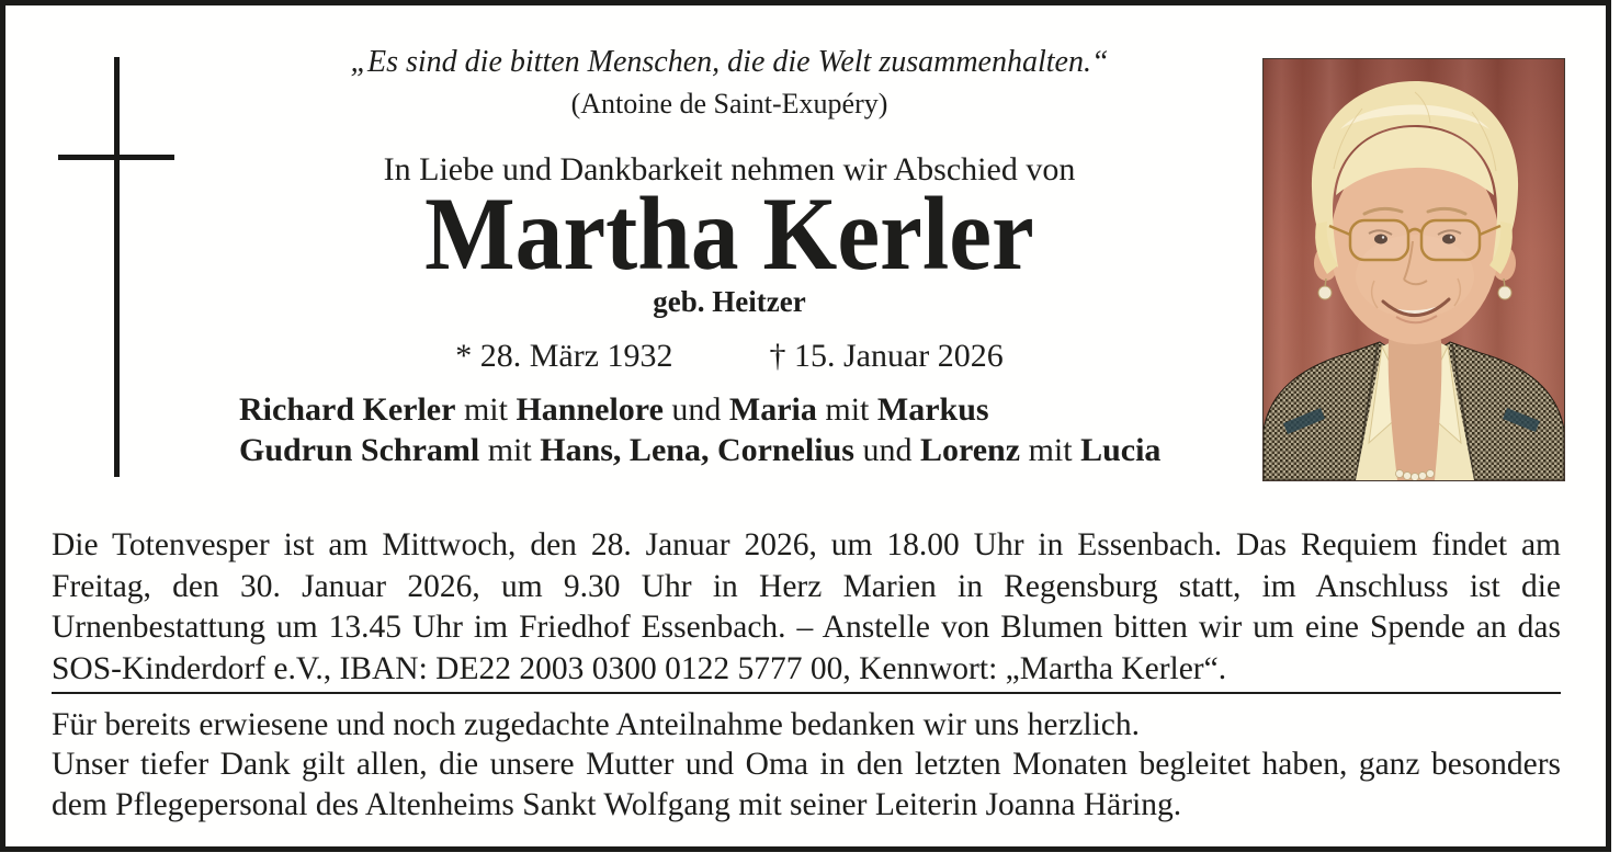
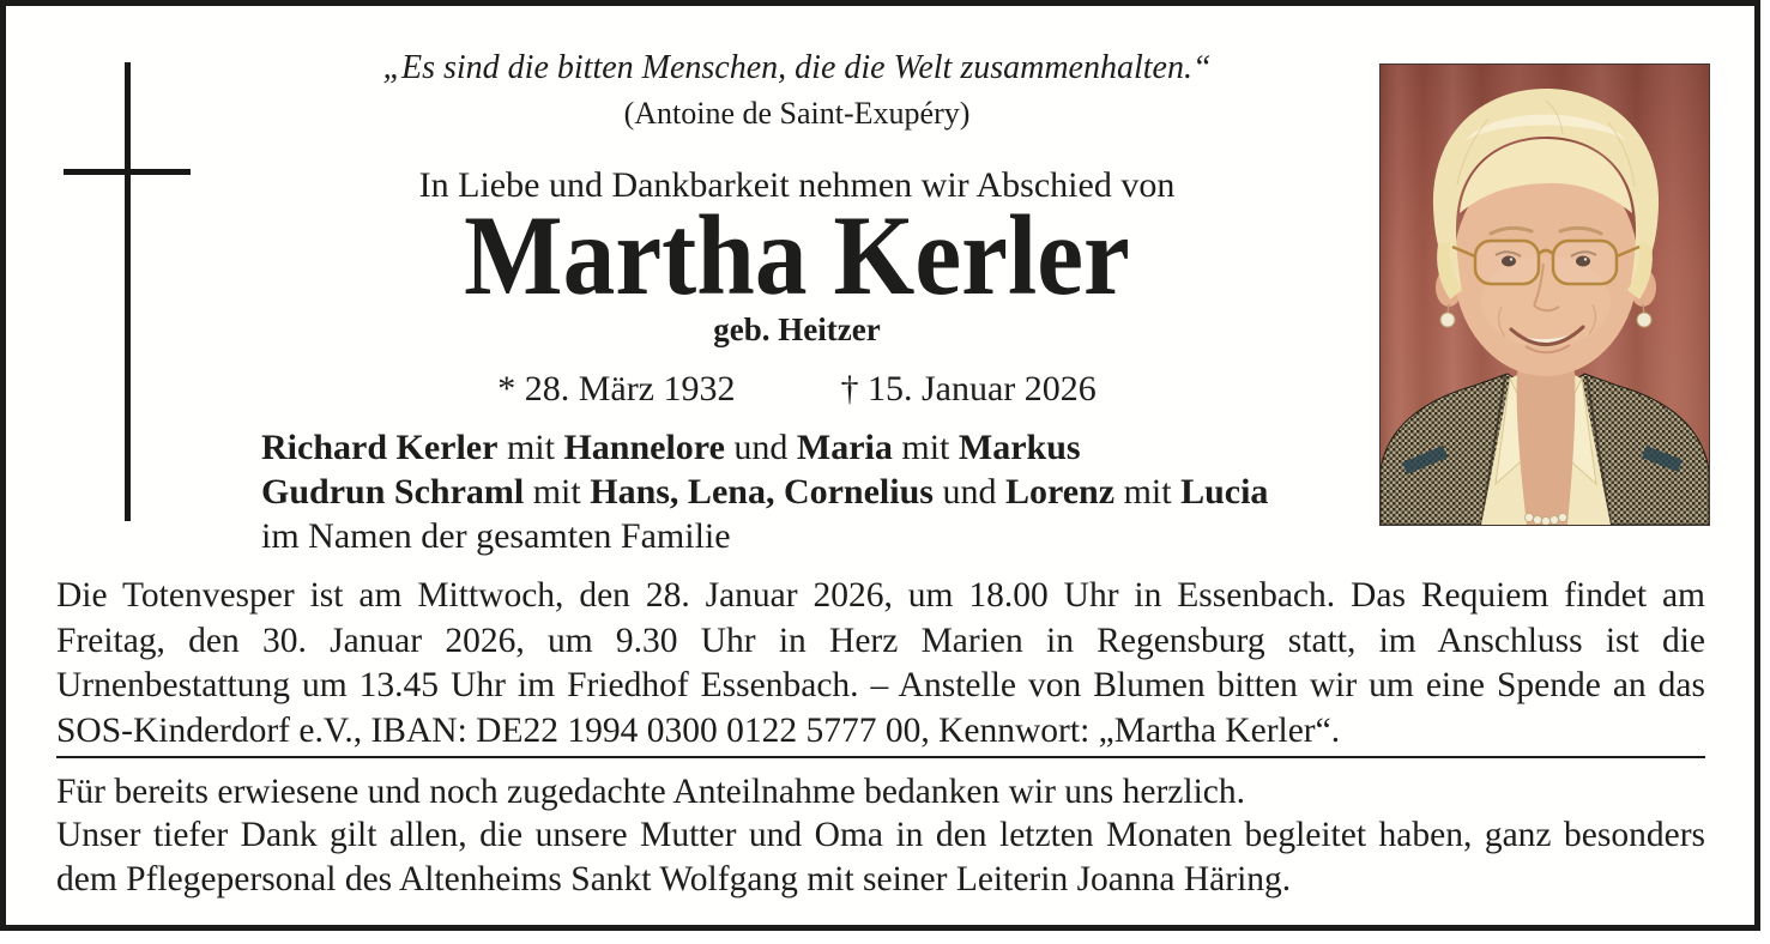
  „Es sind die bitten Menschen, die die Welt zusammenhalten.“
  (Antoine de Saint-Exupéry)
  In Liebe und Dankbarkeit nehmen wir Abschied von
  Martha Kerler
  geb. Heitzer
  * 28. März 1932
  † 15. Januar 2026
  Richard Kerler mit Hannelore und Maria mit Markus
  Gudrun Schraml mit Hans, Lena, Cornelius und Lorenz mit Lucia
+ im Namen der gesamten Familie
- Die Totenvesper ist am Mittwoch, den 28. Januar 2026, um 18.00 Uhr in Essenbach. Das Requiem findet am Freitag, den 30. Januar 2026, um 9.30 Uhr in Herz Marien in Regensburg statt, im Anschluss ist die Urnenbestattung um 13.45 Uhr im Friedhof Essenbach. – Anstelle von Blumen bitten wir um eine Spende an das SOS-Kinderdorf e.V., IBAN: DE22 2003 0300 0122 5777 00, Kennwort: „Martha Kerler“.
+ Die Totenvesper ist am Mittwoch, den 28. Januar 2026, um 18.00 Uhr in Essenbach. Das Requiem findet am Freitag, den 30. Januar 2026, um 9.30 Uhr in Herz Marien in Regensburg statt, im Anschluss ist die Urnenbestattung um 13.45 Uhr im Friedhof Essenbach. – Anstelle von Blumen bitten wir um eine Spende an das SOS-Kinderdorf e.V., IBAN: DE22 1994 0300 0122 5777 00, Kennwort: „Martha Kerler“.
  Für bereits erwiesene und noch zugedachte Anteilnahme bedanken wir uns herzlich.
  Unser tiefer Dank gilt allen, die unsere Mutter und Oma in den letzten Monaten begleitet haben, ganz besonders dem Pflegepersonal des Altenheims Sankt Wolfgang mit seiner Leiterin Joanna Häring.
